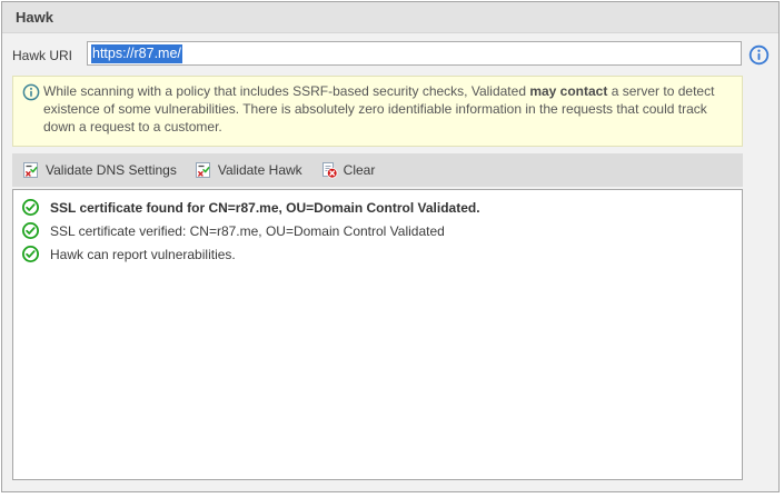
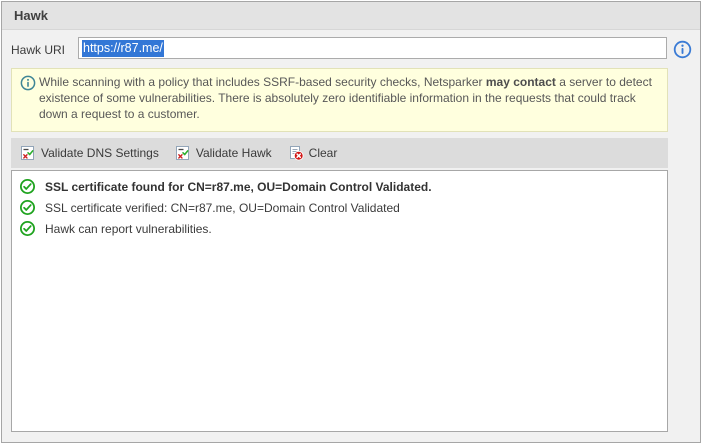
  Hawk
  Hawk URI
  https://r87.me/
- While scanning with a policy that includes SSRF-based security checks, Validated may contact a server to detect existence of some vulnerabilities. There is absolutely zero identifiable information in the requests that could track down a request to a customer.
+ While scanning with a policy that includes SSRF-based security checks, Netsparker may contact a server to detect existence of some vulnerabilities. There is absolutely zero identifiable information in the requests that could track down a request to a customer.
  Validate DNS Settings
  Validate Hawk
  Clear
  SSL certificate found for CN=r87.me, OU=Domain Control Validated.
  SSL certificate verified: CN=r87.me, OU=Domain Control Validated
  Hawk can report vulnerabilities.
